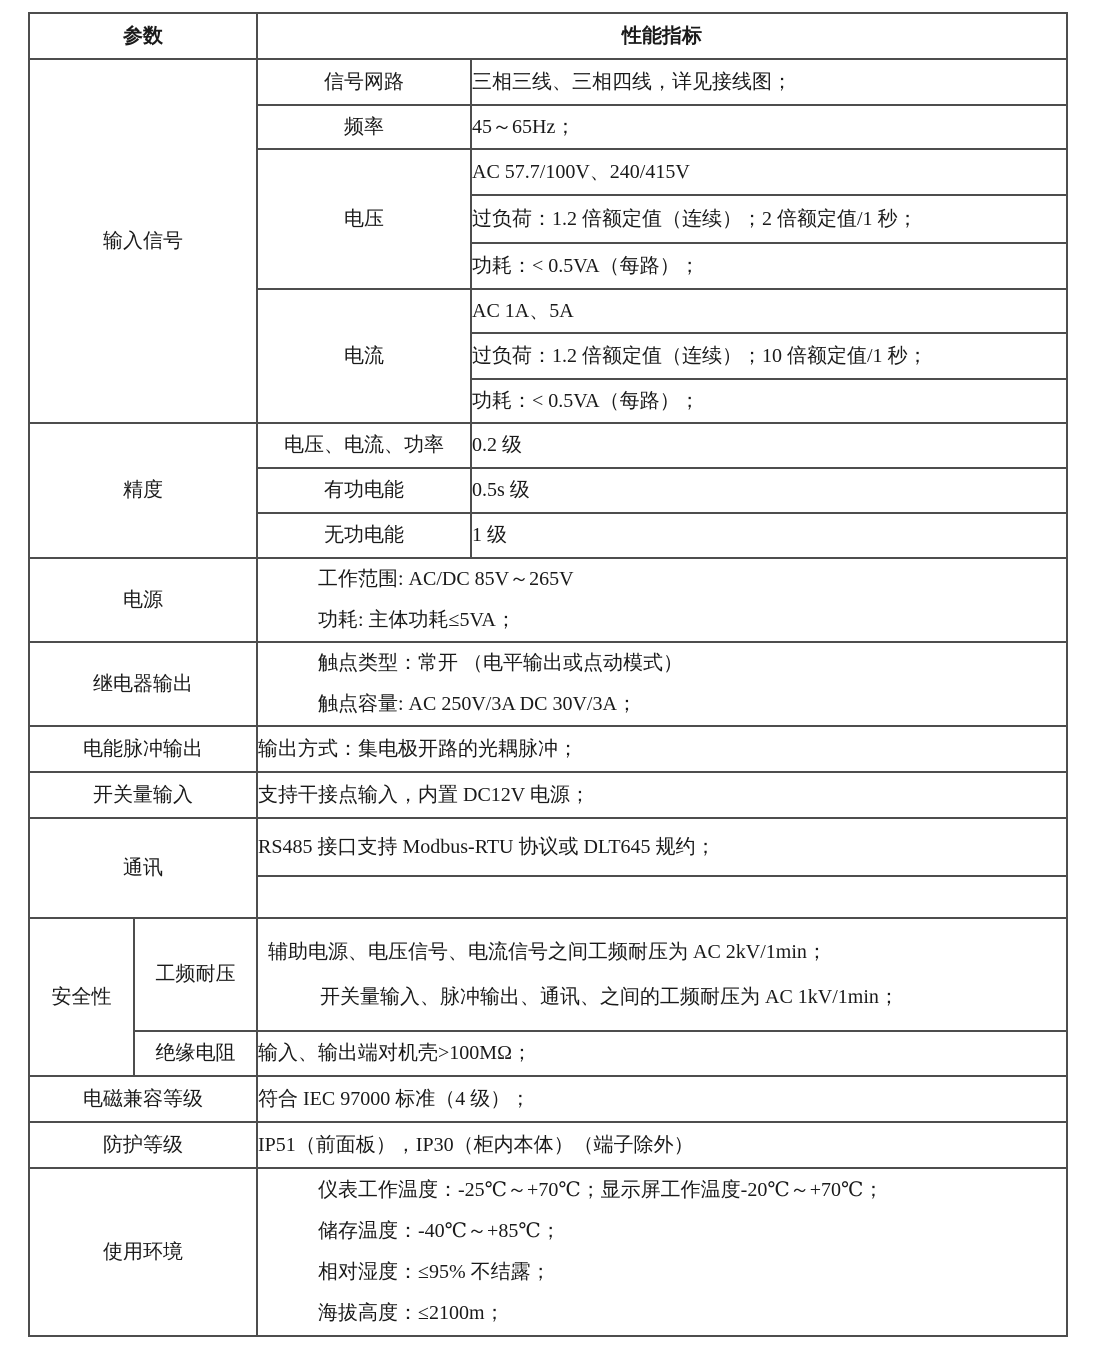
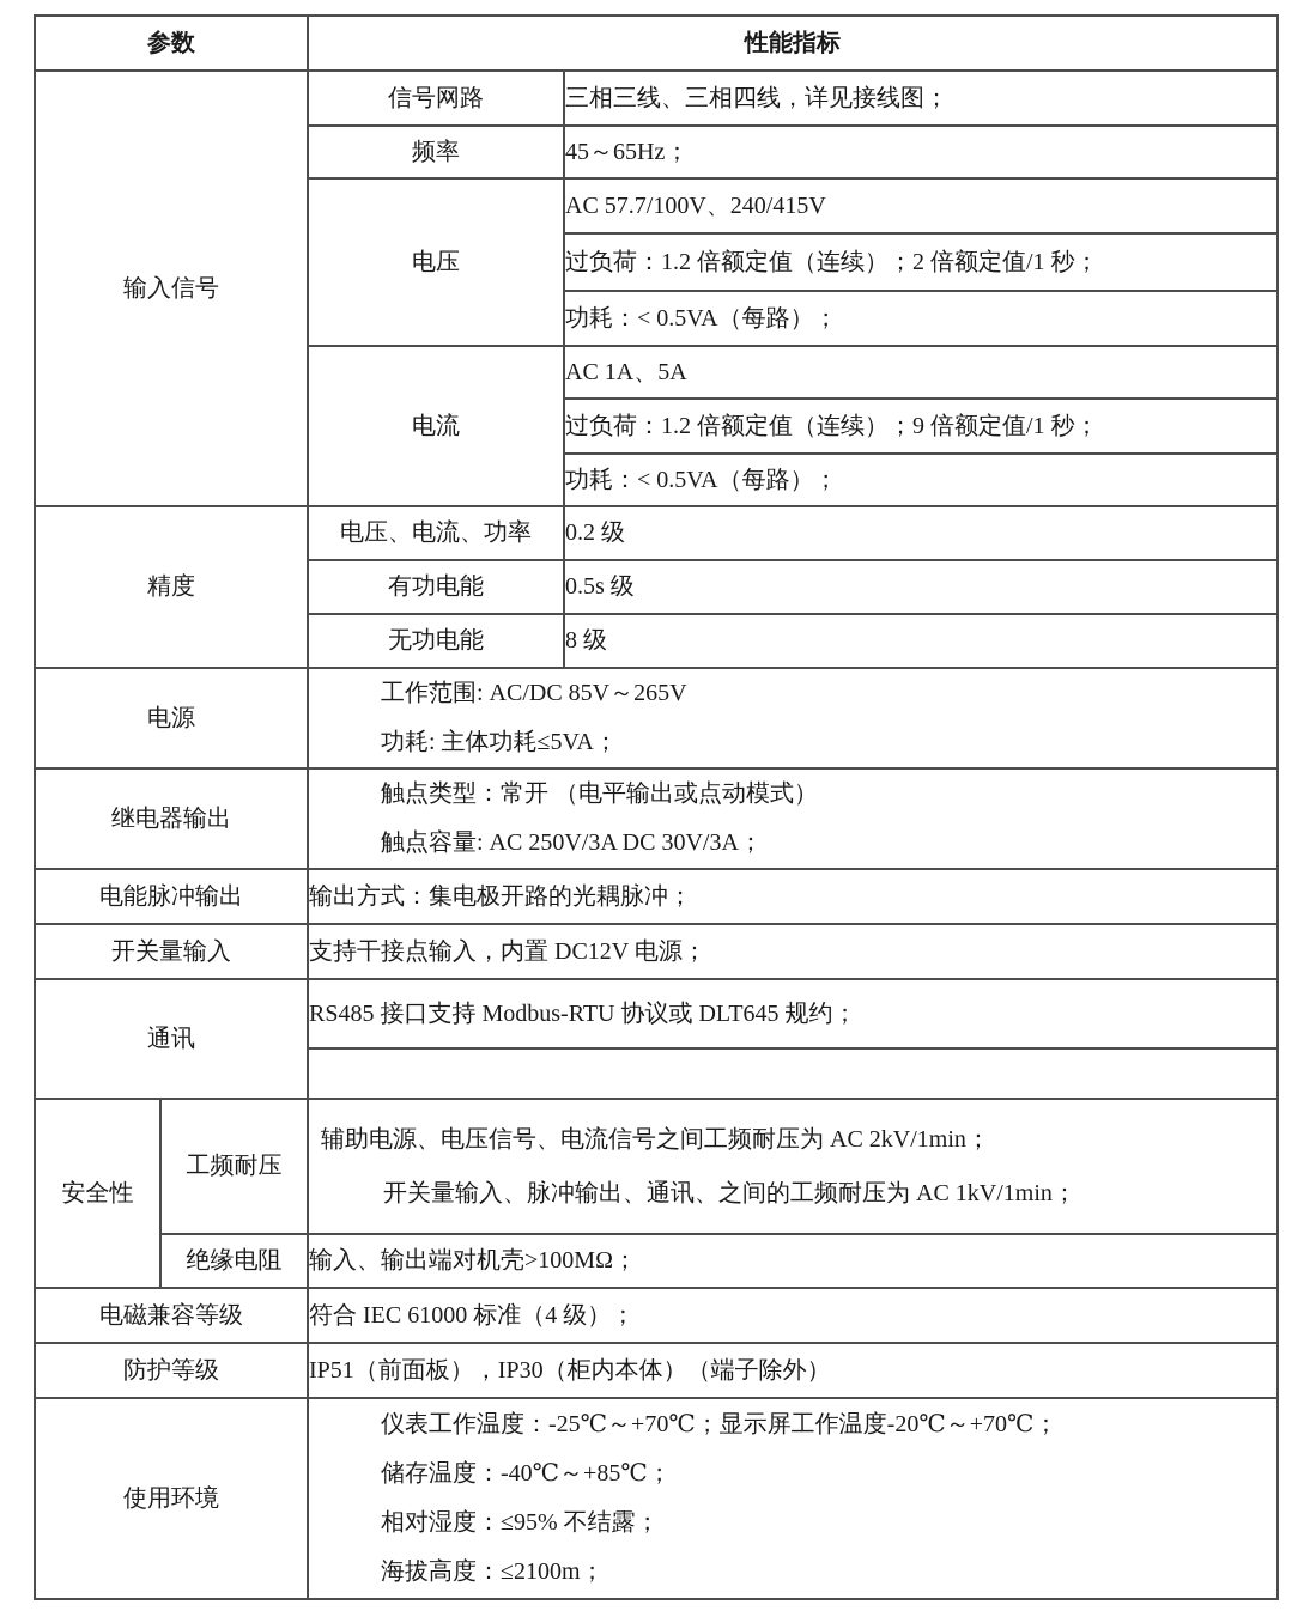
  参数	性能指标
  输入信号	信号网路	三相三线、三相四线，详见接线图；
  频率	45～65Hz；
  电压	AC 57.7/100V、240/415V
  过负荷：1.2 倍额定值（连续）；2 倍额定值/1 秒；
  功耗：< 0.5VA（每路）；
  电流	AC 1A、5A
- 过负荷：1.2 倍额定值（连续）；10 倍额定值/1 秒；
+ 过负荷：1.2 倍额定值（连续）；9 倍额定值/1 秒；
  功耗：< 0.5VA（每路）；
  精度	电压、电流、功率	0.2 级
  有功电能	0.5s 级
- 无功电能	1 级
+ 无功电能	8 级
  电源	工作范围: AC/DC 85V～265V 功耗: 主体功耗≤5VA；
  继电器输出	触点类型：常开 （电平输出或点动模式） 触点容量: AC 250V/3A DC 30V/3A；
  电能脉冲输出	输出方式：集电极开路的光耦脉冲；
  开关量输入	支持干接点输入，内置 DC12V 电源；
  通讯	RS485 接口支持 Modbus-RTU 协议或 DLT645 规约；
  安全性	工频耐压	辅助电源、电压信号、电流信号之间工频耐压为 AC 2kV/1min； 开关量输入、脉冲输出、通讯、之间的工频耐压为 AC 1kV/1min；
  绝缘电阻	输入、输出端对机壳>100MΩ；
- 电磁兼容等级	符合 IEC 97000 标准（4 级）；
+ 电磁兼容等级	符合 IEC 61000 标准（4 级）；
  防护等级	IP51（前面板），IP30（柜内本体）（端子除外）
  使用环境	仪表工作温度：-25℃～+70℃；显示屏工作温度-20℃～+70℃； 储存温度：-40℃～+85℃； 相对湿度：≤95% 不结露； 海拔高度：≤2100m；
